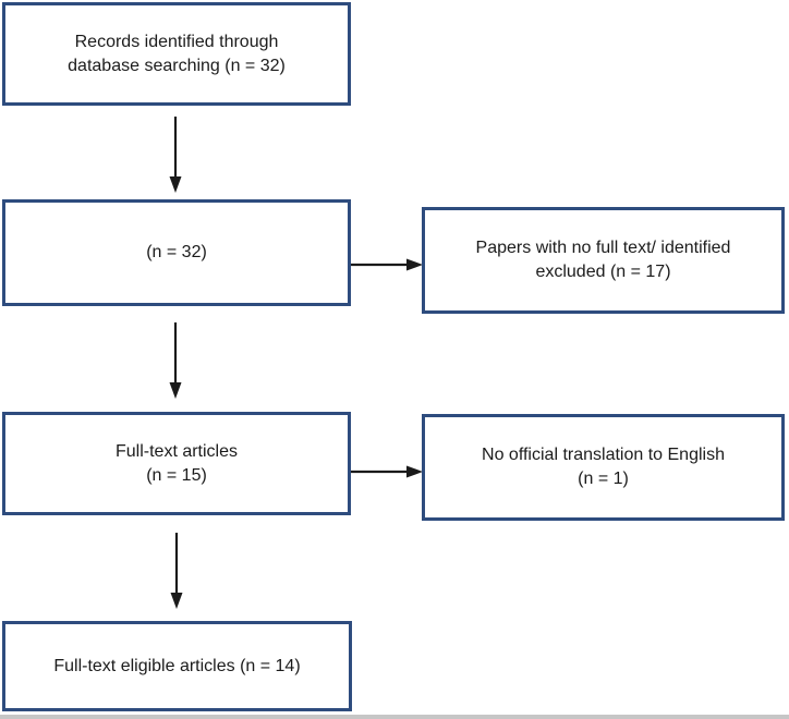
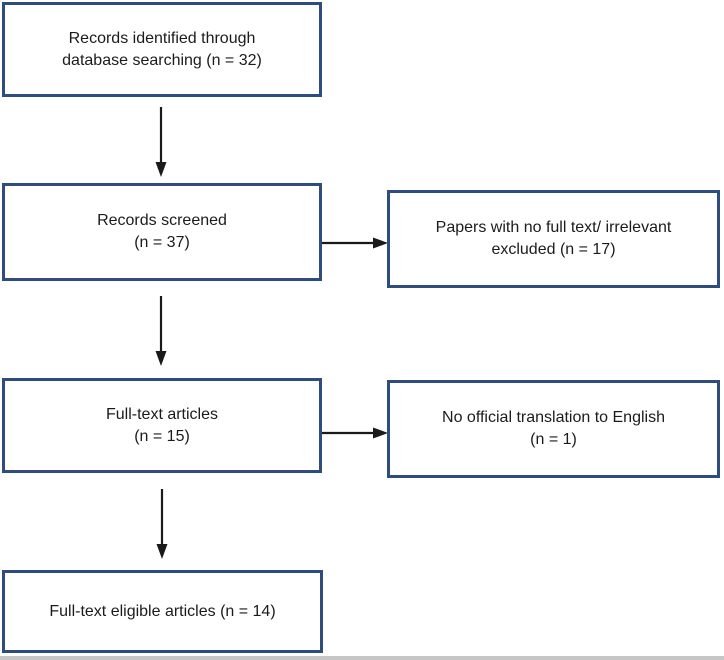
  Records identified through
  database searching (n = 32)
+ Records screened
- (n = 32)
+ (n = 37)
- Papers with no full text/ identified
+ Papers with no full text/ irrelevant
  excluded (n = 17)
  Full-text articles
  (n = 15)
  No official translation to English
  (n = 1)
  Full-text eligible articles (n = 14)
